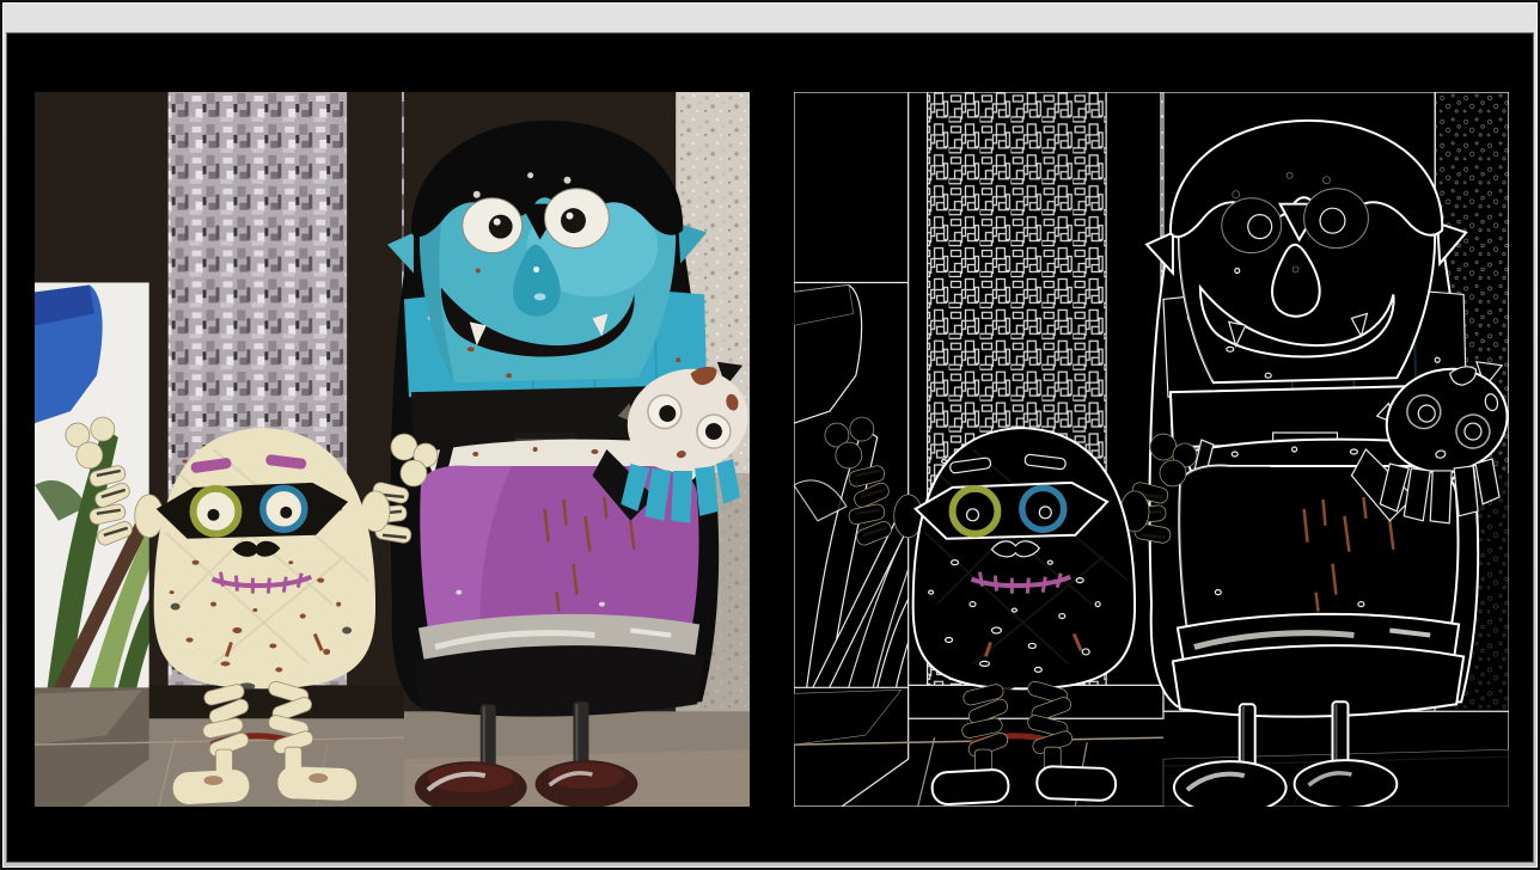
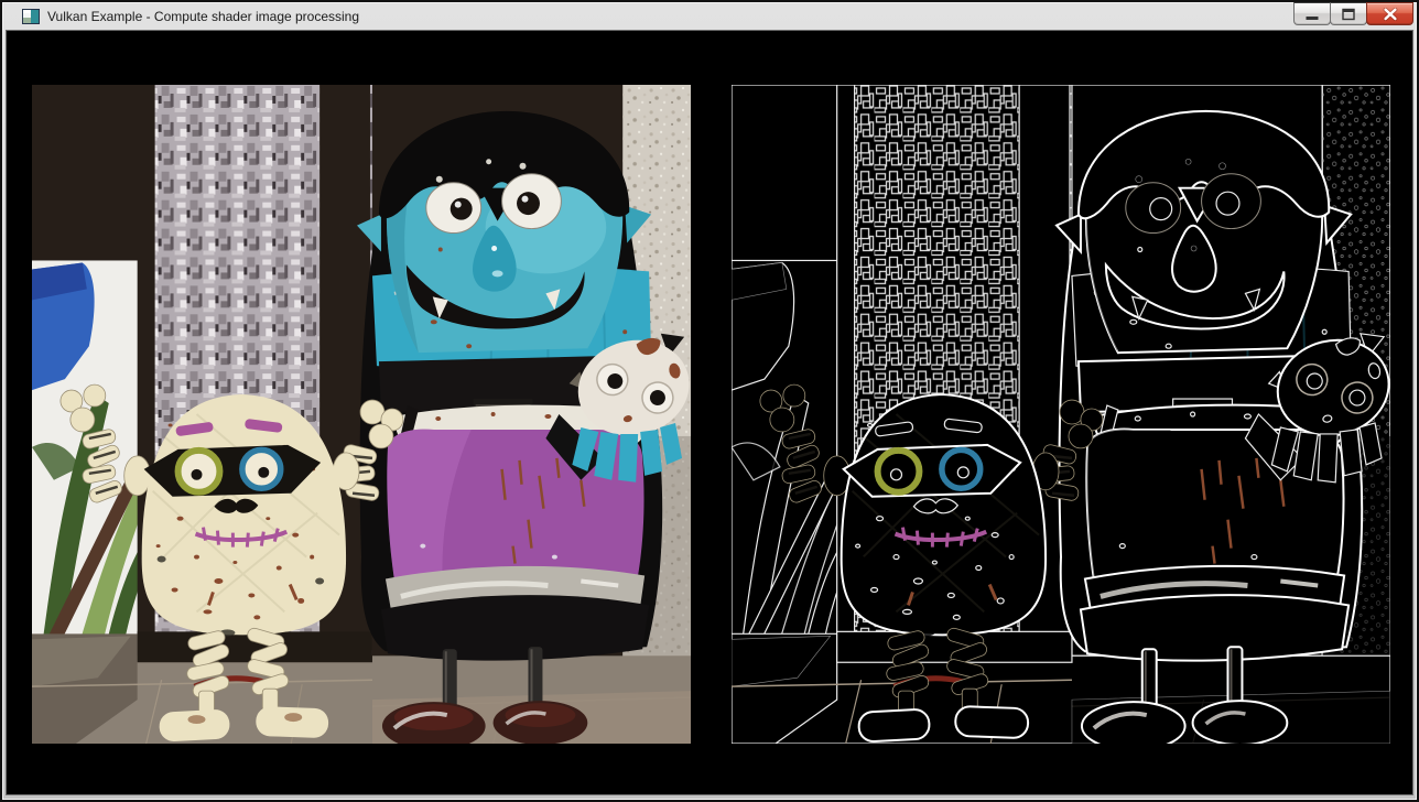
+ Vulkan Example - Compute shader image processing
